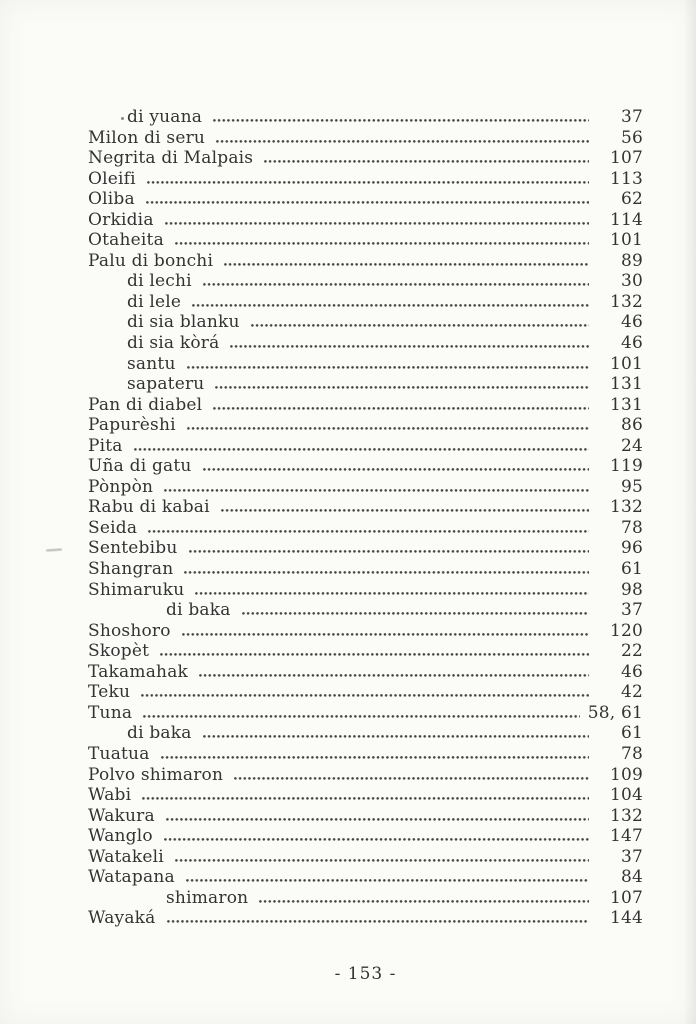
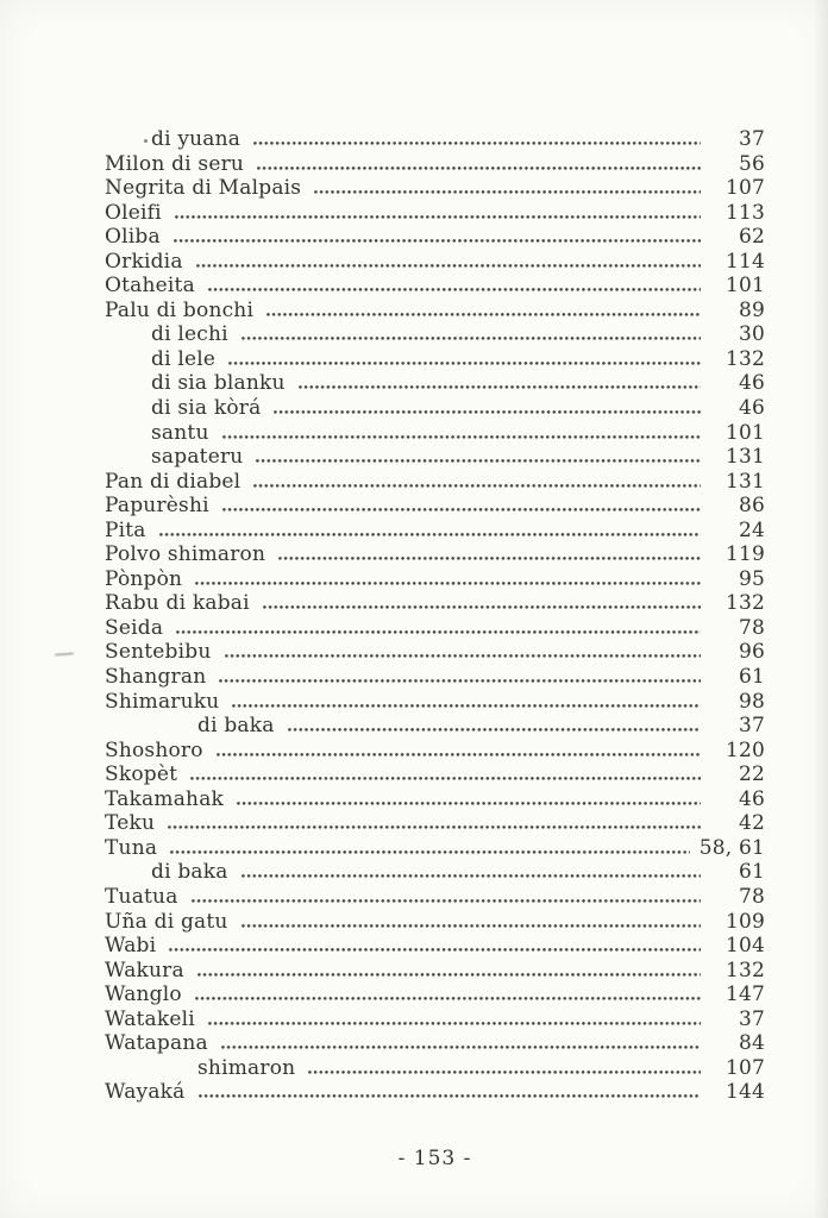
  di yuana
  37
  Milon di seru
  56
  Negrita di Malpais
  107
  Oleifi
  113
  Oliba
  62
  Orkidia
  114
  Otaheita
  101
  Palu di bonchi
  89
  di lechi
  30
  di lele
  132
  di sia blanku
  46
  di sia kòrá
  46
  santu
  101
  sapateru
  131
  Pan di diabel
  131
  Papurèshi
  86
  Pita
  24
- Uña di gatu
+ Polvo shimaron
  119
  Pònpòn
  95
  Rabu di kabai
  132
  Seida
  78
  Sentebibu
  96
  Shangran
  61
  Shimaruku
  98
  di baka
  37
  Shoshoro
  120
  Skopèt
  22
  Takamahak
  46
  Teku
  42
  Tuna
  58, 61
  di baka
  61
  Tuatua
  78
- Polvo shimaron
+ Uña di gatu
  109
  Wabi
  104
  Wakura
  132
  Wanglo
  147
  Watakeli
  37
  Watapana
  84
  shimaron
  107
  Wayaká
  144
  - 153 -
